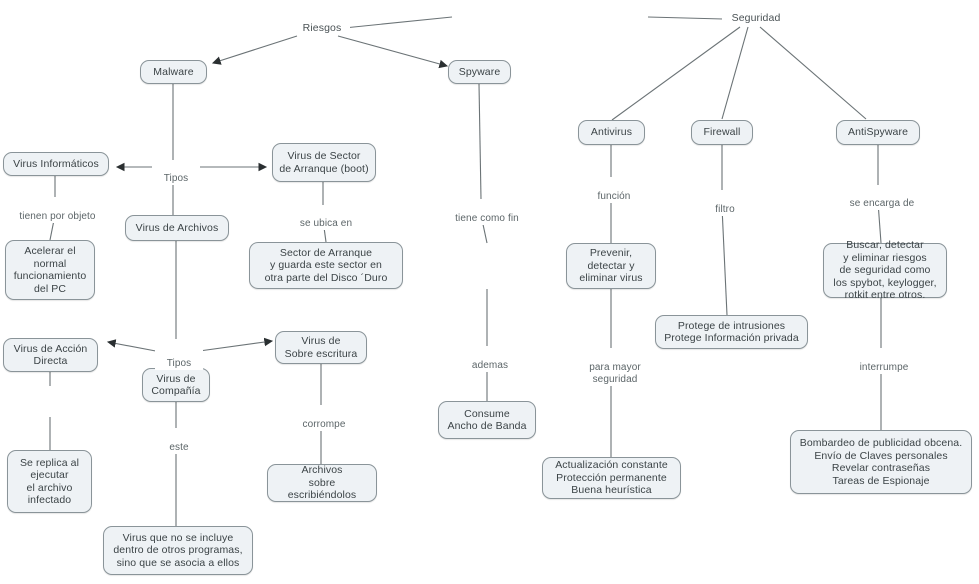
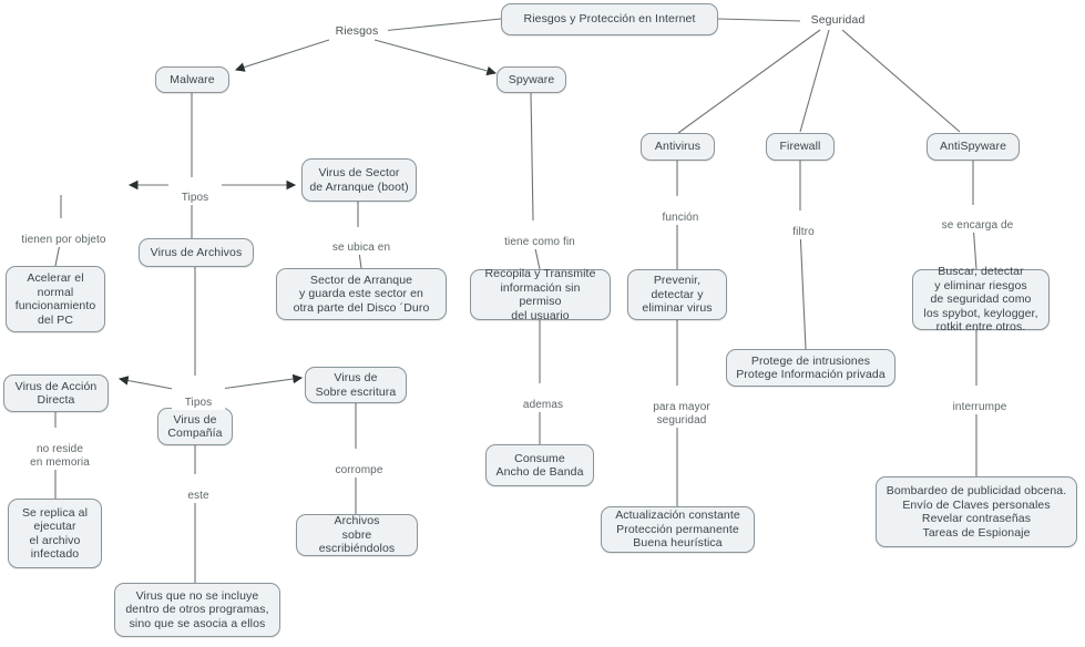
+ Riesgos y Protección en Internet
  Riesgos
  Seguridad
  Malware
  Spyware
  Antivirus
  Firewall
  AntiSpyware
- Virus Informáticos
  Virus de Sector
  de Arranque (boot)
  Virus de Archivos
  Acelerar el
  normal
  funcionamiento
  del PC
  Sector de Arranque
  y guarda este sector en
  otra parte del Disco ´Duro
  Virus de Acción
  Directa
  Virus de
  Compañía
  Virus de
  Sobre escritura
  Se replica al
  ejecutar
  el archivo
  infectado
  Virus que no se incluye
  dentro de otros programas,
  sino que se asocia a ellos
  Archivos
  sobre escribiéndolos
+ Recopila y Transmite
+ información sin permiso
+ del usuario
  Consume
  Ancho de Banda
  Prevenir,
  detectar y
  eliminar virus
  Protege de intrusiones
  Protege Información privada
  Buscar, detectar
  y eliminar riesgos
  de seguridad como
  los spybot, keylogger,
  rotkit entre otros.
  Actualización constante
  Protección permanente
  Buena heurística
  Bombardeo de publicidad obcena.
  Envío de Claves personales
  Revelar contraseñas
  Tareas de Espionaje
  Tipos
  Tipos
  tienen por objeto
  se ubica en
  tiene como fin
  ademas
+ no reside
+ en memoria
  este
  corrompe
  función
  filtro
  se encarga de
  para mayor
  seguridad
  interrumpe
